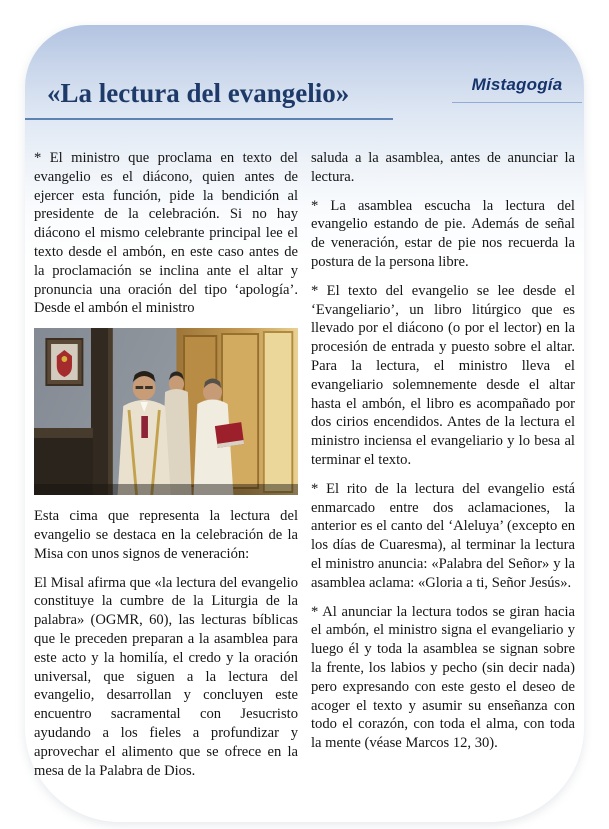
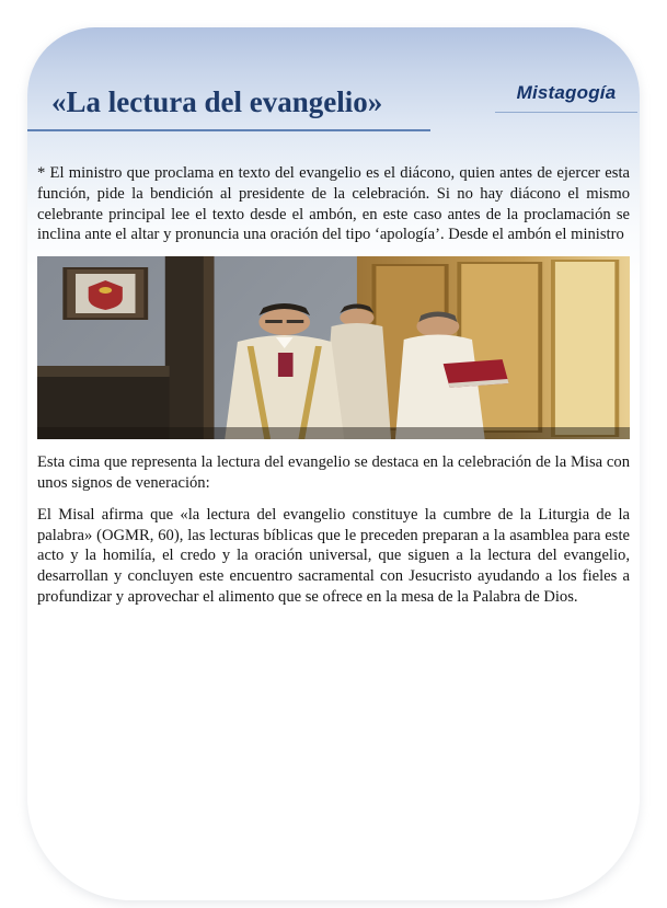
  Mistagogía
  «La lectura del evangelio»
  * El ministro que proclama en texto del evangelio es el diácono, quien antes de ejercer esta función, pide la bendición al presidente de la celebración. Si no hay diácono el mismo celebrante principal lee el texto desde el ambón, en este caso antes de la proclamación se inclina ante el altar y pronuncia una oración del tipo ‘apología’. Desde el ambón el ministro
  Esta cima que representa la lectura del evangelio se destaca en la celebración de la Misa con unos signos de veneración:
  El Misal afirma que «la lectura del evangelio constituye la cumbre de la Liturgia de la palabra» (OGMR, 60), las lecturas bíblicas que le preceden preparan a la asamblea para este acto y la homilía, el credo y la oración universal, que siguen a la lectura del evangelio, desarrollan y concluyen este encuentro sacramental con Jesucristo ayudando a los fieles a profundizar y aprovechar el alimento que se ofrece en la mesa de la Palabra de Dios.
- saluda a la asamblea, antes de anunciar la lectura.
- * La asamblea escucha la lectura del evangelio estando de pie. Además de señal de veneración, estar de pie nos recuerda la postura de la persona libre.
- * El texto del evangelio se lee desde el ‘Evangeliario’, un libro litúrgico que es llevado por el diácono (o por el lector) en la procesión de entrada y puesto sobre el altar. Para la lectura, el ministro lleva el evangeliario solemnemente desde el altar hasta el ambón, el libro es acompañado por dos cirios encendidos. Antes de la lectura el ministro inciensa el evangeliario y lo besa al terminar el texto.
- * El rito de la lectura del evangelio está enmarcado entre dos aclamaciones, la anterior es el canto del ‘Aleluya’ (excepto en los días de Cuaresma), al terminar la lectura el ministro anuncia: «Palabra del Señor» y la asamblea aclama: «Gloria a ti, Señor Jesús».
- * Al anunciar la lectura todos se giran hacia el ambón, el ministro signa el evangeliario y luego él y toda la asamblea se signan sobre la frente, los labios y pecho (sin decir nada) pero expresando con este gesto el deseo de acoger el texto y asumir su enseñanza con todo el corazón, con toda el alma, con toda la mente (véase Marcos 12, 30).
